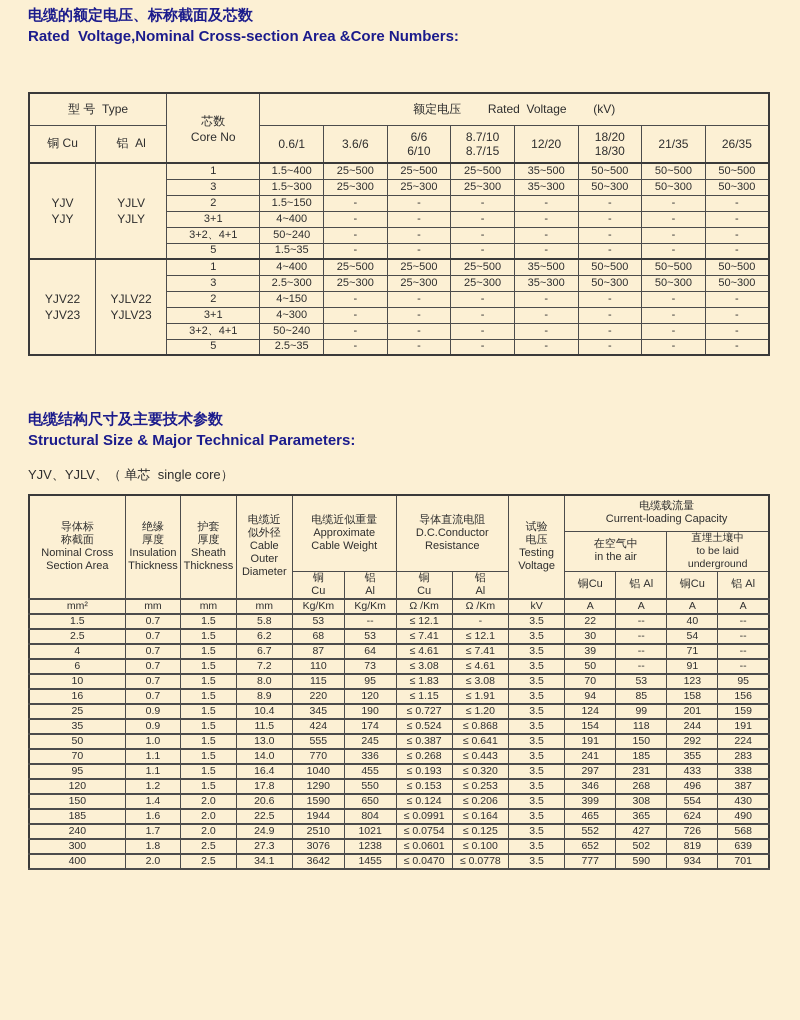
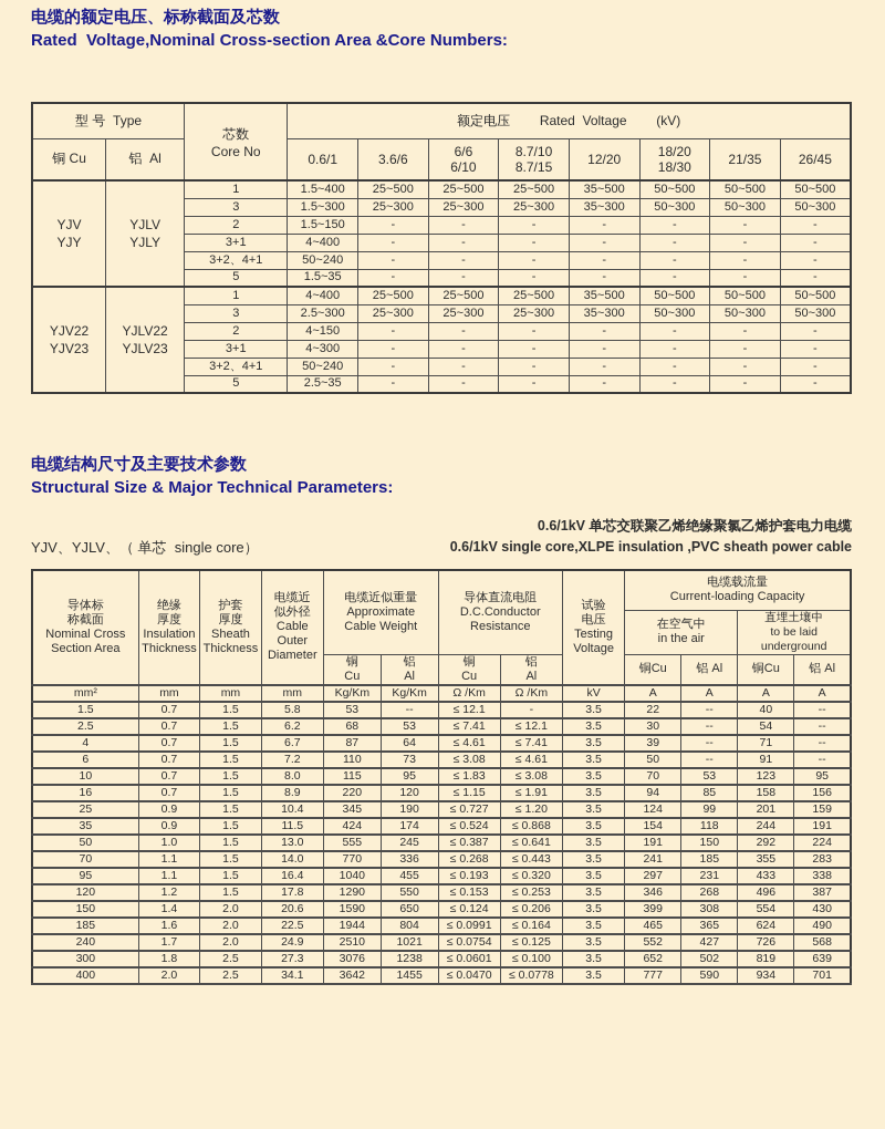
  电缆的额定电压、标称截面及芯数
  Rated Voltage,Nominal Cross-section Area &Core Numbers:
  型 号 Type	芯数 Core No	额定电压 Rated Voltage (kV)
- 铜 Cu	铝 Al	0.6/1	3.6/6	6/6 6/10	8.7/10 8.7/15	12/20	18/20 18/30	21/35	26/35
+ 铜 Cu	铝 Al	0.6/1	3.6/6	6/6 6/10	8.7/10 8.7/15	12/20	18/20 18/30	21/35	26/45
  YJV YJY	YJLV YJLY	1	1.5~400	25~500	25~500	25~500	35~500	50~500	50~500	50~500
  3	1.5~300	25~300	25~300	25~300	35~300	50~300	50~300	50~300
  2	1.5~150	-	-	-	-	-	-	-
  3+1	4~400	-	-	-	-	-	-	-
  3+2、4+1	50~240	-	-	-	-	-	-	-
  5	1.5~35	-	-	-	-	-	-	-
  YJV22 YJV23	YJLV22 YJLV23	1	4~400	25~500	25~500	25~500	35~500	50~500	50~500	50~500
  3	2.5~300	25~300	25~300	25~300	35~300	50~300	50~300	50~300
  2	4~150	-	-	-	-	-	-	-
  3+1	4~300	-	-	-	-	-	-	-
  3+2、4+1	50~240	-	-	-	-	-	-	-
  5	2.5~35	-	-	-	-	-	-	-
  电缆结构尺寸及主要技术参数
  Structural Size & Major Technical Parameters:
  YJV、YJLV、（ 单芯 single core）
+ 0.6/1kV 单芯交联聚乙烯绝缘聚氯乙烯护套电力电缆
+ 0.6/1kV single core,XLPE insulation ,PVC sheath power cable
  导体标 称截面 Nominal Cross Section Area	绝缘 厚度 Insulation Thickness	护套 厚度 Sheath Thickness	电缆近 似外径 Cable Outer Diameter	电缆近似重量 Approximate Cable Weight	导体直流电阻 D.C.Conductor Resistance	试验 电压 Testing Voltage	电缆载流量 Current-loading Capacity
  在空气中 in the air	直埋土壤中 to be laid underground
  铜 Cu	铝 Al	铜 Cu	铝 Al	铜Cu	铝 Al	铜Cu	铝 Al
  mm²	mm	mm	mm	Kg/Km	Kg/Km	Ω /Km	Ω /Km	kV	A	A	A	A
  1.5	0.7	1.5	5.8	53	--	≤ 12.1	-	3.5	22	--	40	--
  2.5	0.7	1.5	6.2	68	53	≤ 7.41	≤ 12.1	3.5	30	--	54	--
  4	0.7	1.5	6.7	87	64	≤ 4.61	≤ 7.41	3.5	39	--	71	--
  6	0.7	1.5	7.2	110	73	≤ 3.08	≤ 4.61	3.5	50	--	91	--
  10	0.7	1.5	8.0	115	95	≤ 1.83	≤ 3.08	3.5	70	53	123	95
  16	0.7	1.5	8.9	220	120	≤ 1.15	≤ 1.91	3.5	94	85	158	156
  25	0.9	1.5	10.4	345	190	≤ 0.727	≤ 1.20	3.5	124	99	201	159
  35	0.9	1.5	11.5	424	174	≤ 0.524	≤ 0.868	3.5	154	118	244	191
  50	1.0	1.5	13.0	555	245	≤ 0.387	≤ 0.641	3.5	191	150	292	224
  70	1.1	1.5	14.0	770	336	≤ 0.268	≤ 0.443	3.5	241	185	355	283
  95	1.1	1.5	16.4	1040	455	≤ 0.193	≤ 0.320	3.5	297	231	433	338
  120	1.2	1.5	17.8	1290	550	≤ 0.153	≤ 0.253	3.5	346	268	496	387
  150	1.4	2.0	20.6	1590	650	≤ 0.124	≤ 0.206	3.5	399	308	554	430
  185	1.6	2.0	22.5	1944	804	≤ 0.0991	≤ 0.164	3.5	465	365	624	490
  240	1.7	2.0	24.9	2510	1021	≤ 0.0754	≤ 0.125	3.5	552	427	726	568
  300	1.8	2.5	27.3	3076	1238	≤ 0.0601	≤ 0.100	3.5	652	502	819	639
  400	2.0	2.5	34.1	3642	1455	≤ 0.0470	≤ 0.0778	3.5	777	590	934	701
